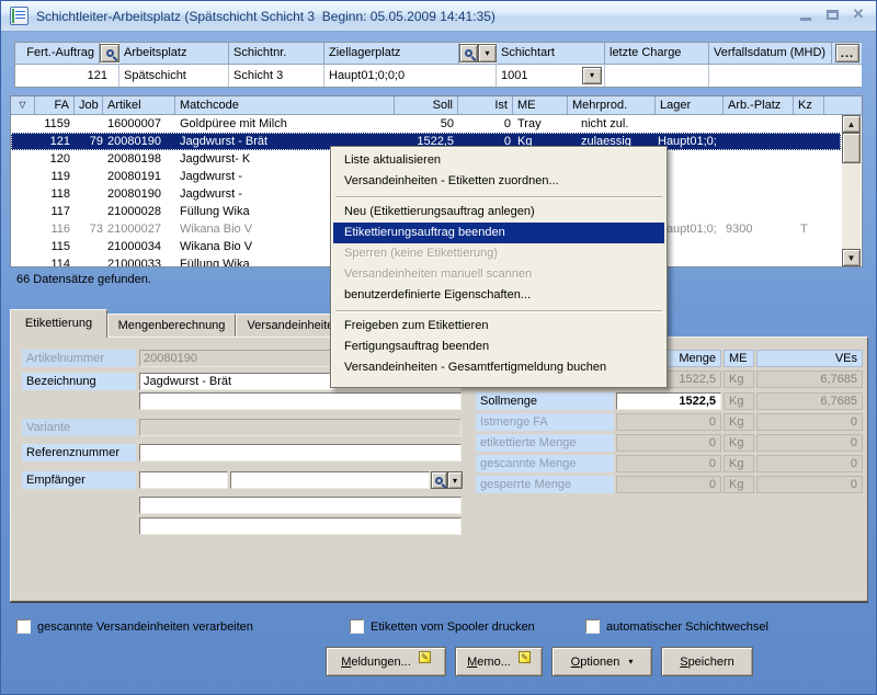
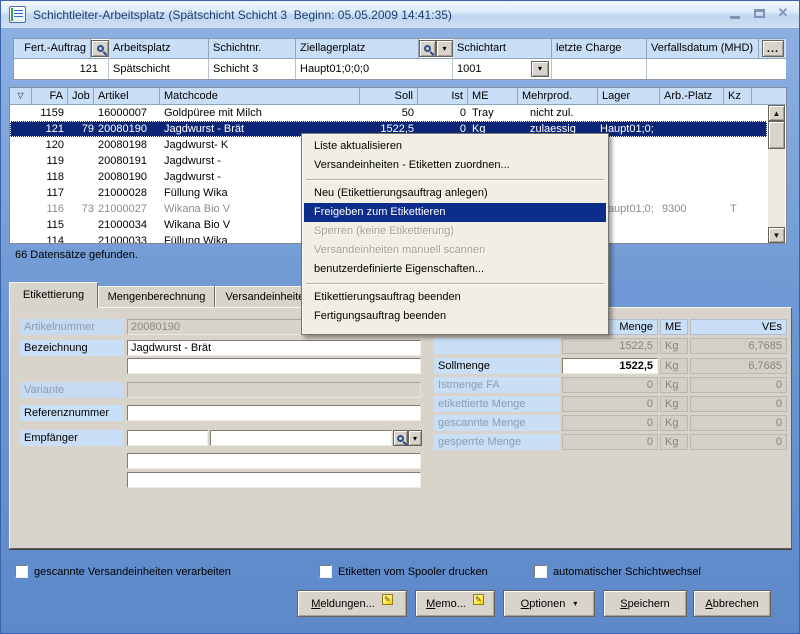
  Schichtleiter-Arbeitsplatz (Spätschicht Schicht 3 Beginn: 05.05.2009 14:41:35)
  ✕
  Fert.-Auftrag
  Arbeitsplatz
  Schichtnr.
  Ziellagerplatz
  ▾
  Schichtart
  letzte Charge
  Verfallsdatum (MHD)
  ...
  121
  Spätschicht
  Schicht 3
  Haupt01;0;0;0
  1001
  ▾
  ▽
  FA
  Job
  Artikel
  Matchcode
  Soll
  Ist
  ME
  Mehrprod.
  Lager
  Arb.-Platz
  Kz
  1159
  16000007
  Goldpüree mit Milch
  50
  0
  Tray
  nicht zul.
  121
  79
  20080190
  Jagdwurst - Brät
  1522,5
  0
  Kg
  zulaessig
  Haupt01;0;
  120
  20080198
  Jagdwurst- K
  119
  20080191
  Jagdwurst -
  118
  20080190
  Jagdwurst -
  117
  21000028
  Füllung Wika
  116
  73
  21000027
  Wikana Bio V
  aupt01;0;
  9300
  T
  115
  21000034
  Wikana Bio V
  114
  21000033
  Füllung Wika
  ▲
  ▼
  66 Datensätze gefunden.
  Etikettierung
  Mengenberechnung
  Versandeinheit
  Artikelnummer
  20080190
  Bezeichnung
  Jagdwurst - Brät
  Variante
  Referenznummer
  Empfänger
  ▾
  Menge
  ME
  VEs
  1522,5
  Kg
  6,7685
  Sollmenge
  1522,5
  Kg
  6,7685
  Istmenge FA
  0
  Kg
  0
  etikettierte Menge
  0
  Kg
  0
  gescannte Menge
  0
  Kg
  0
  gesperrte Menge
  0
  Kg
  0
  gescannte Versandeinheiten verarbeiten
  Etiketten vom Spooler drucken
  automatischer Schichtwechsel
  Meldungen...
  ✎
  Memo...
  ✎
  Optionen
  ▾
  Speichern
+ Abbrechen
  Liste aktualisieren
  Versandeinheiten - Etiketten zuordnen...
  Neu (Etikettierungsauftrag anlegen)
- Etikettierungsauftrag beenden
+ Freigeben zum Etikettieren
  Sperren (keine Etikettierung)
  Versandeinheiten manuell scannen
  benutzerdefinierte Eigenschaften...
- Freigeben zum Etikettieren
+ Etikettierungsauftrag beenden
  Fertigungsauftrag beenden
- Versandeinheiten - Gesamtfertigmeldung buchen
